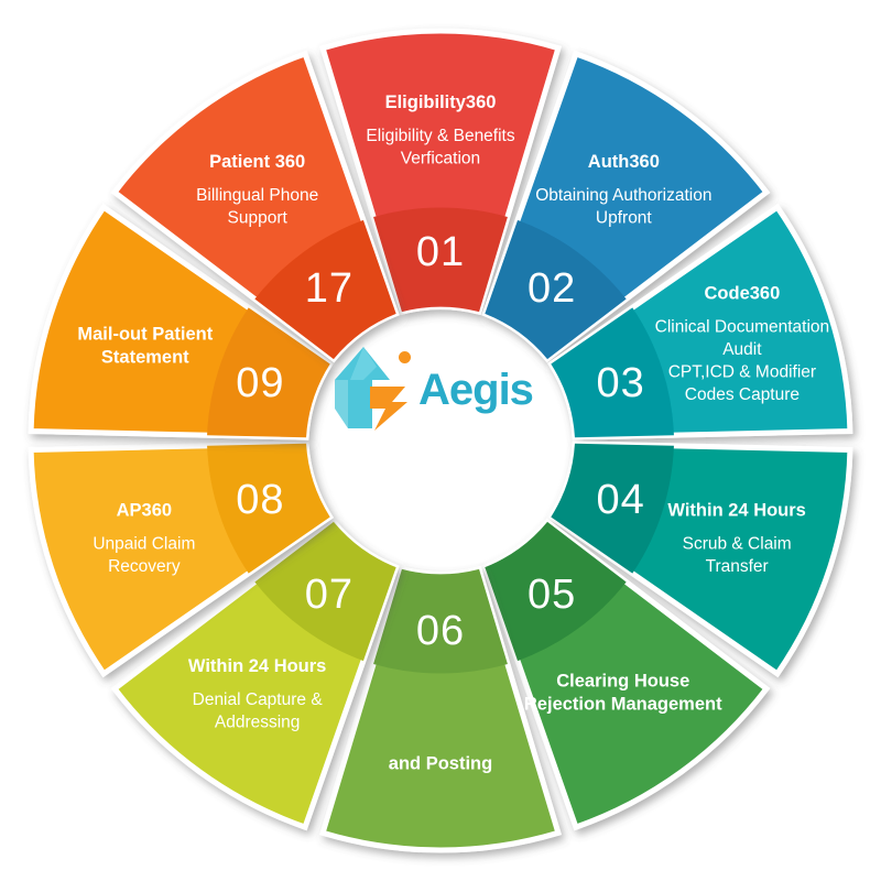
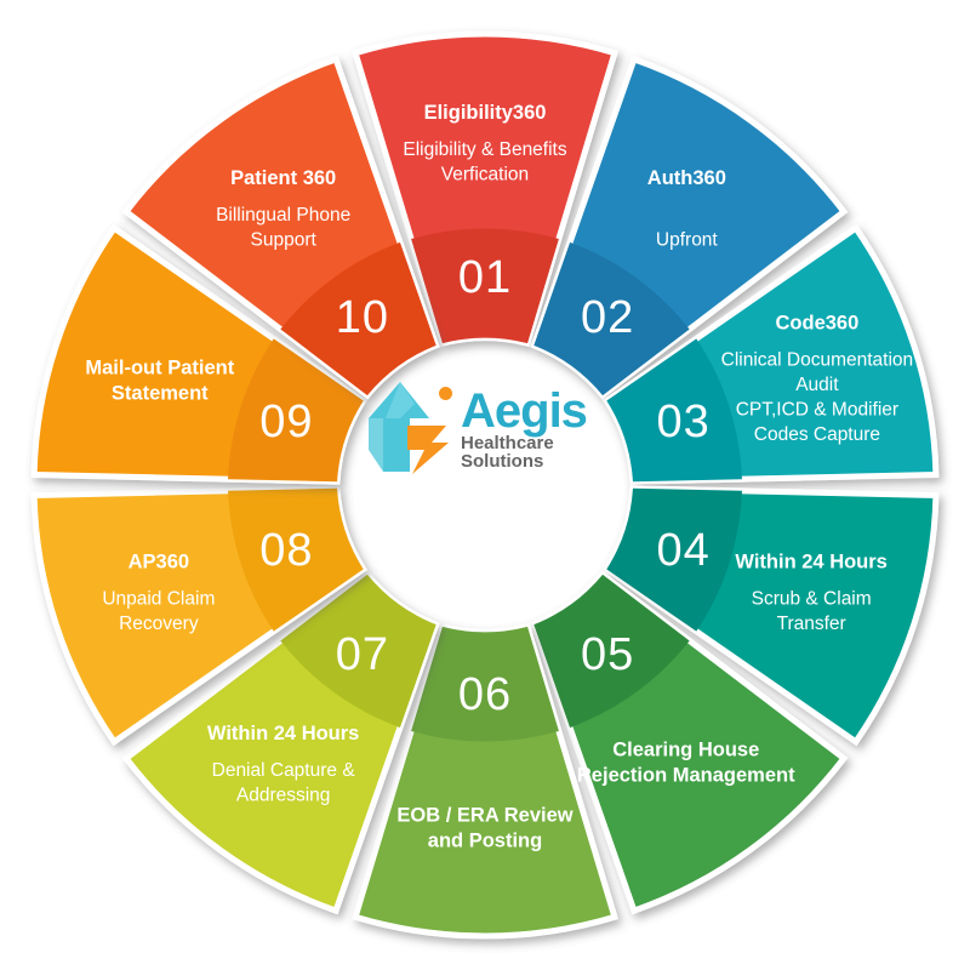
  01
  Eligibility360
  Eligibility & Benefits
  Verfication
  02
  Auth360
- Obtaining Authorization
  Upfront
  03
  Code360
  Clinical Documentation
  Audit
  CPT,ICD & Modifier
  Codes Capture
  04
  Within 24 Hours
  Scrub & Claim
  Transfer
  05
  Clearing House
  Rejection Management
  06
+ EOB / ERA Review
  and Posting
  07
  Within 24 Hours
  Denial Capture &
  Addressing
  08
  AP360
  Unpaid Claim
  Recovery
  09
  Mail-out Patient
  Statement
- 17
+ 10
  Patient 360
  Billingual Phone
  Support
  Aegis
+ Healthcare Solutions
